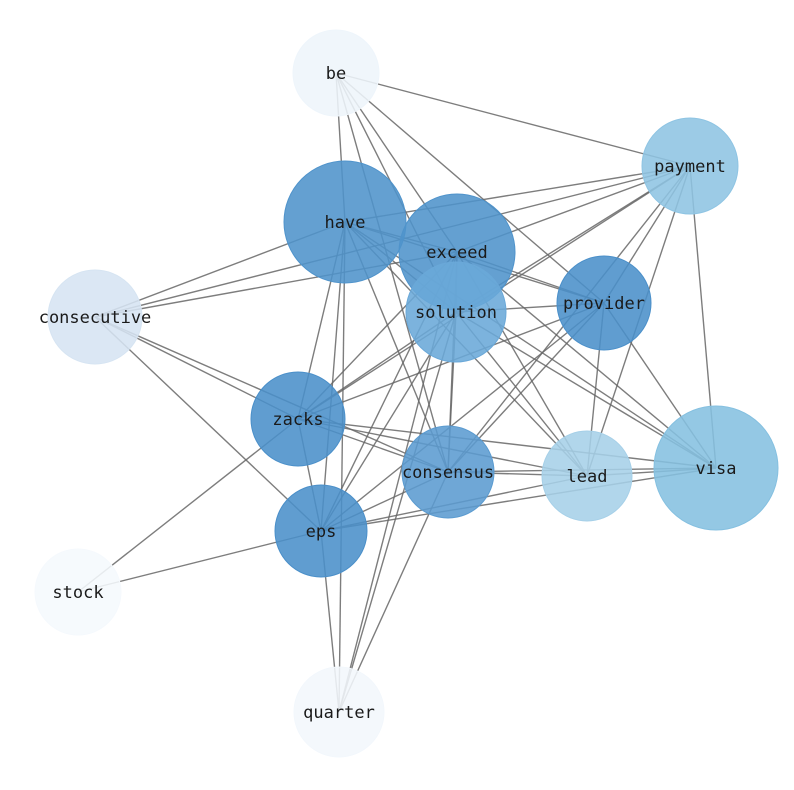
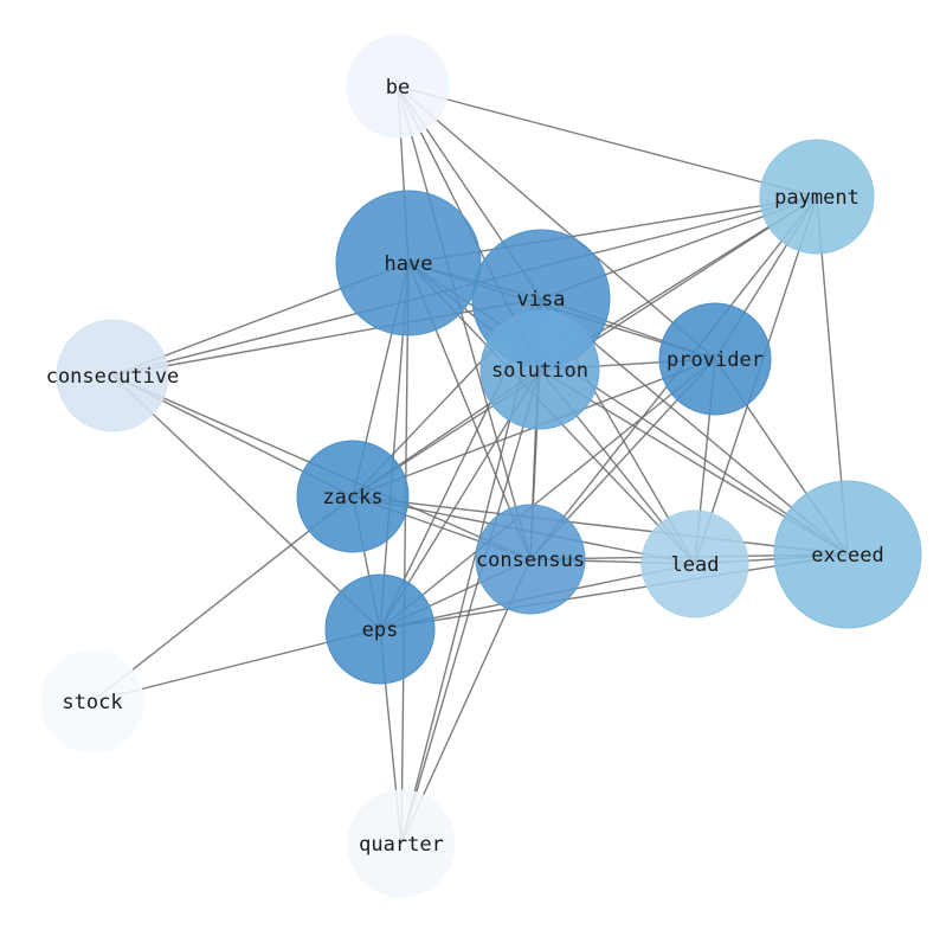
  be
  payment
  have
- exceed
+ visa
  provider
  solution
  consecutive
  zacks
  consensus
- visa
+ exceed
  lead
  eps
  stock
  quarter
